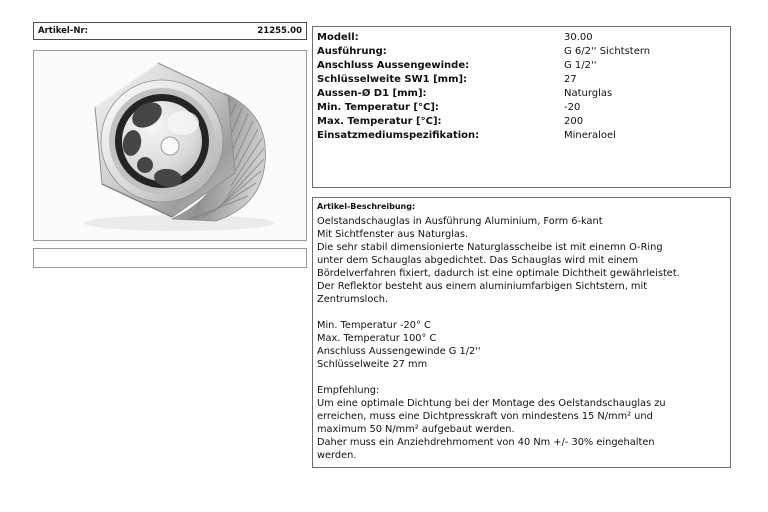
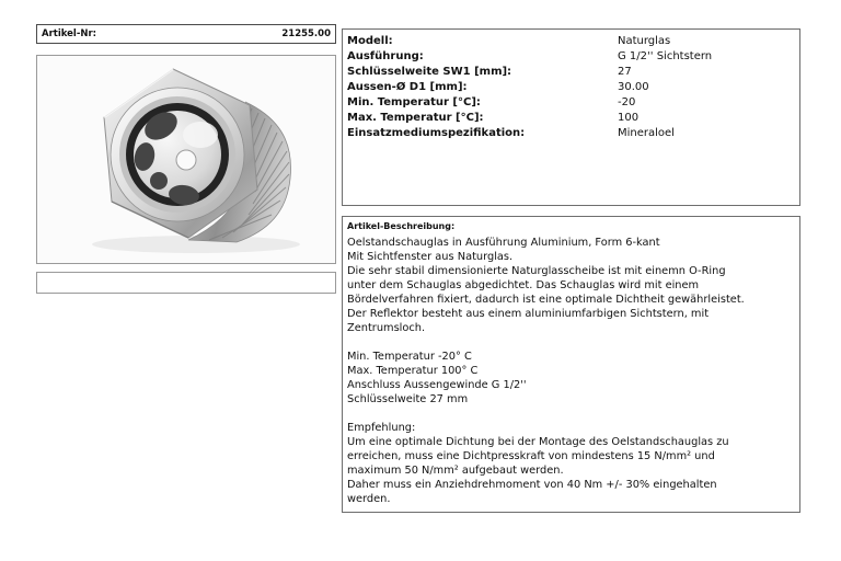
  Artikel-Nr:
  21255.00
  Modell:
- 30.00
+ Naturglas
  Ausführung:
- G 6/2'' Sichtstern
+ G 1/2'' Sichtstern
- Anschluss Aussengewinde:
- G 1/2''
  Schlüsselweite SW1 [mm]:
  27
  Aussen-Ø D1 [mm]:
- Naturglas
+ 30.00
  Min. Temperatur [°C]:
  -20
  Max. Temperatur [°C]:
- 200
+ 100
  Einsatzmediumspezifikation:
  Mineraloel
  Artikel-Beschreibung:
  Oelstandschauglas in Ausführung Aluminium, Form 6-kant
  Mit Sichtfenster aus Naturglas.
  Die sehr stabil dimensionierte Naturglasscheibe ist mit einemn O-Ring
  unter dem Schauglas abgedichtet. Das Schauglas wird mit einem
  Bördelverfahren fixiert, dadurch ist eine optimale Dichtheit gewährleistet.
  Der Reflektor besteht aus einem aluminiumfarbigen Sichtstern, mit
  Zentrumsloch.
  Min. Temperatur -20° C
  Max. Temperatur 100° C
  Anschluss Aussengewinde G 1/2''
  Schlüsselweite 27 mm
  Empfehlung:
  Um eine optimale Dichtung bei der Montage des Oelstandschauglas zu
  erreichen, muss eine Dichtpresskraft von mindestens 15 N/mm² und
  maximum 50 N/mm² aufgebaut werden.
  Daher muss ein Anziehdrehmoment von 40 Nm +/- 30% eingehalten
  werden.
